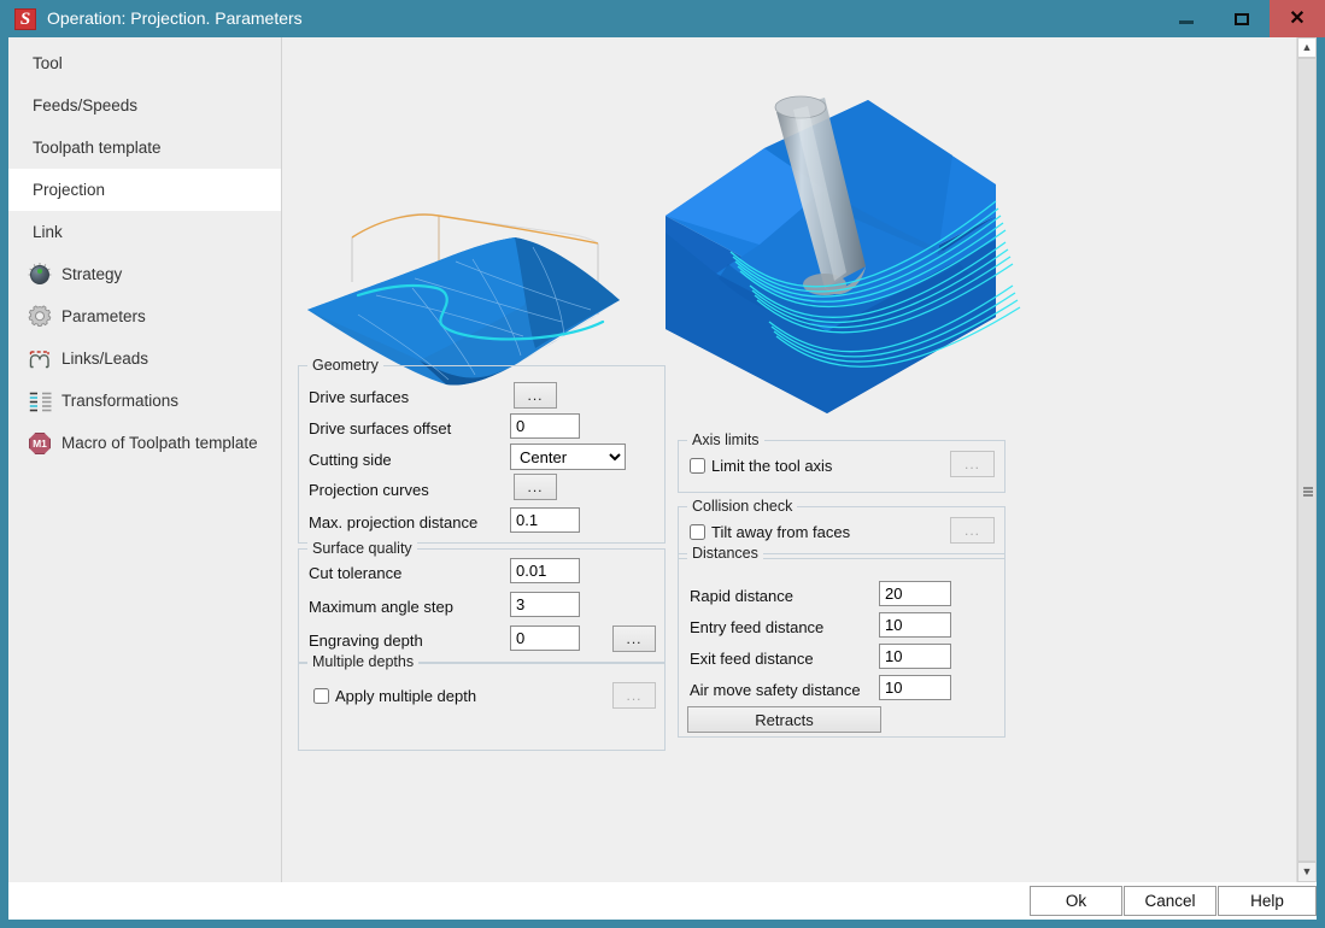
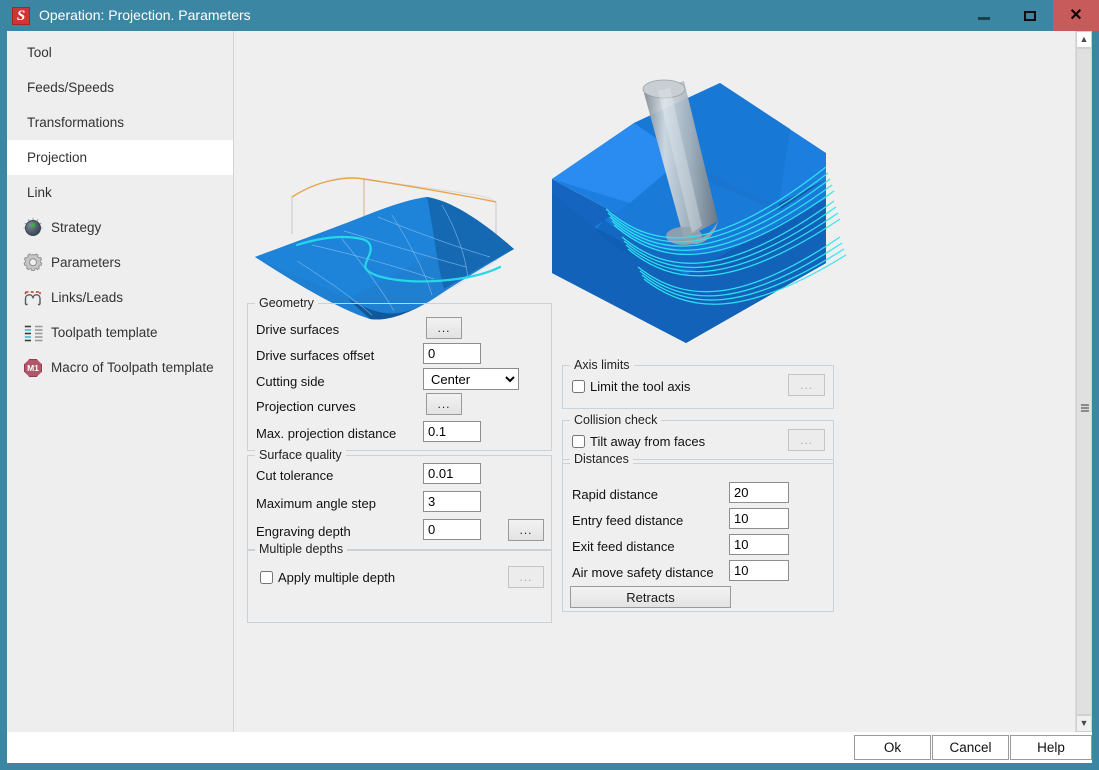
  S
  Operation: Projection. Parameters
  ✕
  Tool
  Feeds/Speeds
- Toolpath template
+ Transformations
  Projection
  Link
  Strategy
  Parameters
  Links/Leads
- Transformations
+ Toolpath template
  M1
  Macro of Toolpath template
  Geometry
  Drive surfaces
  ...
  Drive surfaces offset
  0
  Cutting side
  Center
  Projection curves
  ...
  Max. projection distance
  0.1
  Surface quality
  Cut tolerance
  0.01
  Maximum angle step
  3
  Engraving depth
  0
  ...
  Multiple depths
  Apply multiple depth
  ...
  Axis limits
  Limit the tool axis
  ...
  Collision check
  Tilt away from faces
  ...
  Distances
  Rapid distance
  20
  Entry feed distance
  10
  Exit feed distance
  10
  Air move safety distance
  10
  Retracts
  ▲
  ▼
  Ok
  Cancel
  Help
